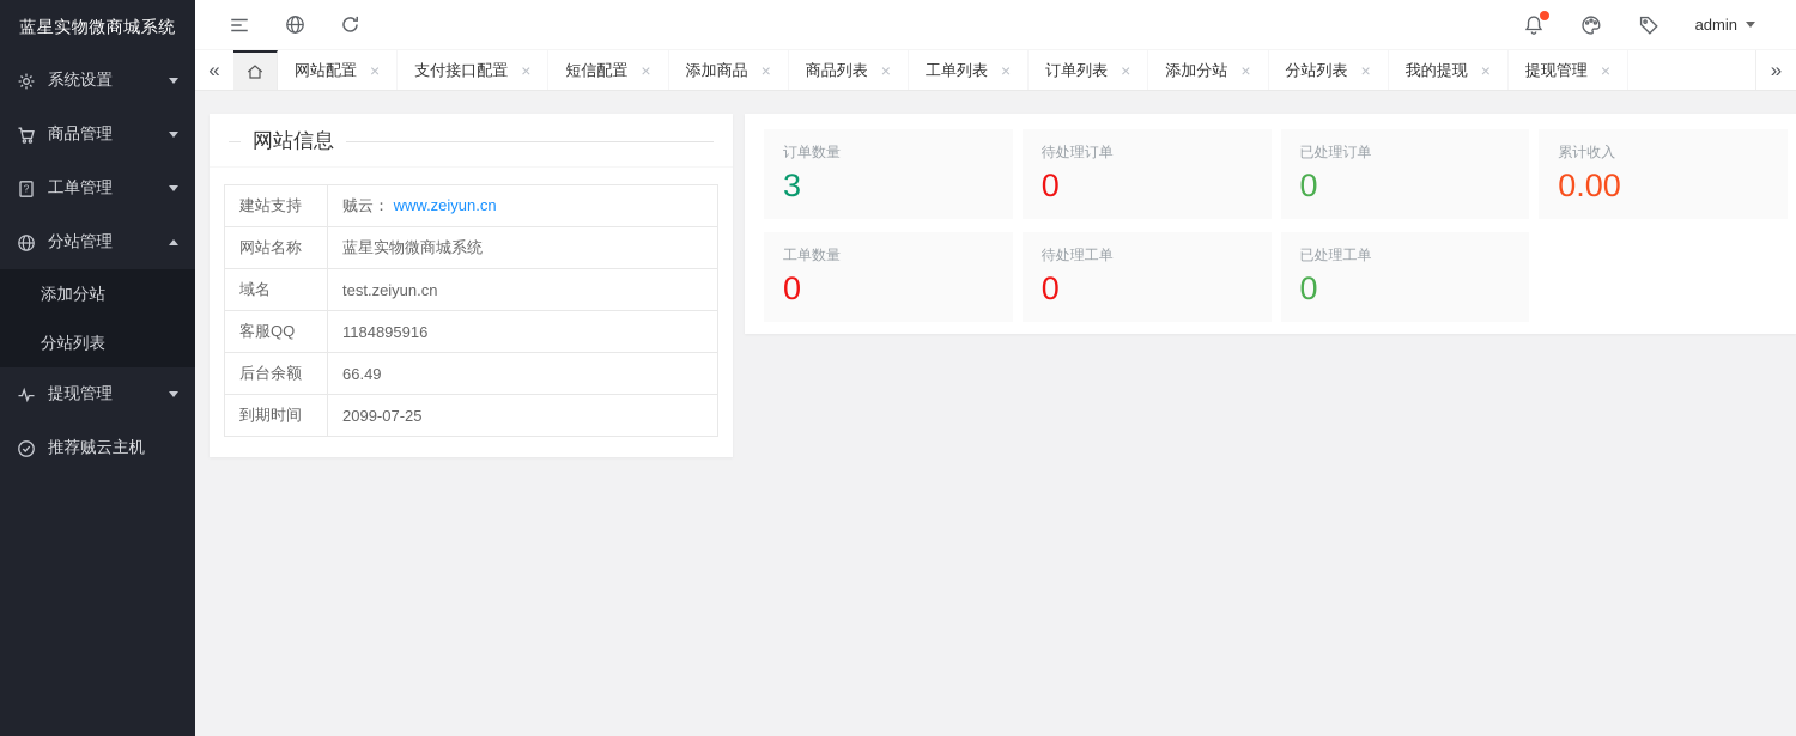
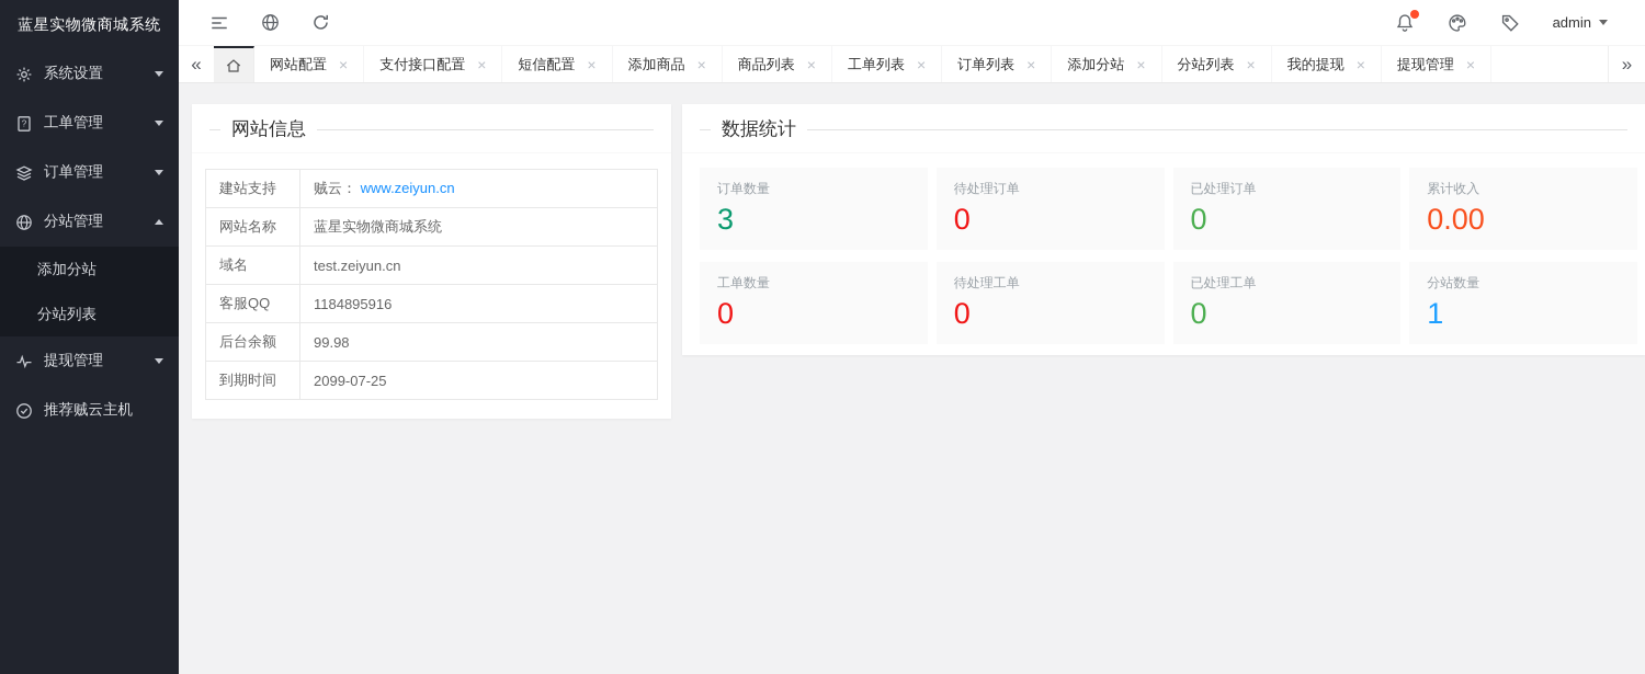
  蓝星实物微商城系统
  系统设置
- 商品管理
  ?
  工单管理
+ 订单管理
  分站管理
  添加分站
  分站列表
  提现管理
  推荐贼云主机
  admin
  «
  网站配置
  ×
  支付接口配置
  ×
  短信配置
  ×
  添加商品
  ×
  商品列表
  ×
  工单列表
  ×
  订单列表
  ×
  添加分站
  ×
  分站列表
  ×
  我的提现
  ×
  提现管理
  ×
  »
  网站信息
  建站支持	贼云： www.zeiyun.cn
  网站名称	蓝星实物微商城系统
  域名	test.zeiyun.cn
  客服QQ	1184895916
- 后台余额	66.49
+ 后台余额	99.98
  到期时间	2099-07-25
+ 数据统计
  订单数量
  3
  待处理订单
  0
  已处理订单
  0
  累计收入
  0.00
  工单数量
  0
  待处理工单
  0
  已处理工单
  0
+ 分站数量
+ 1
